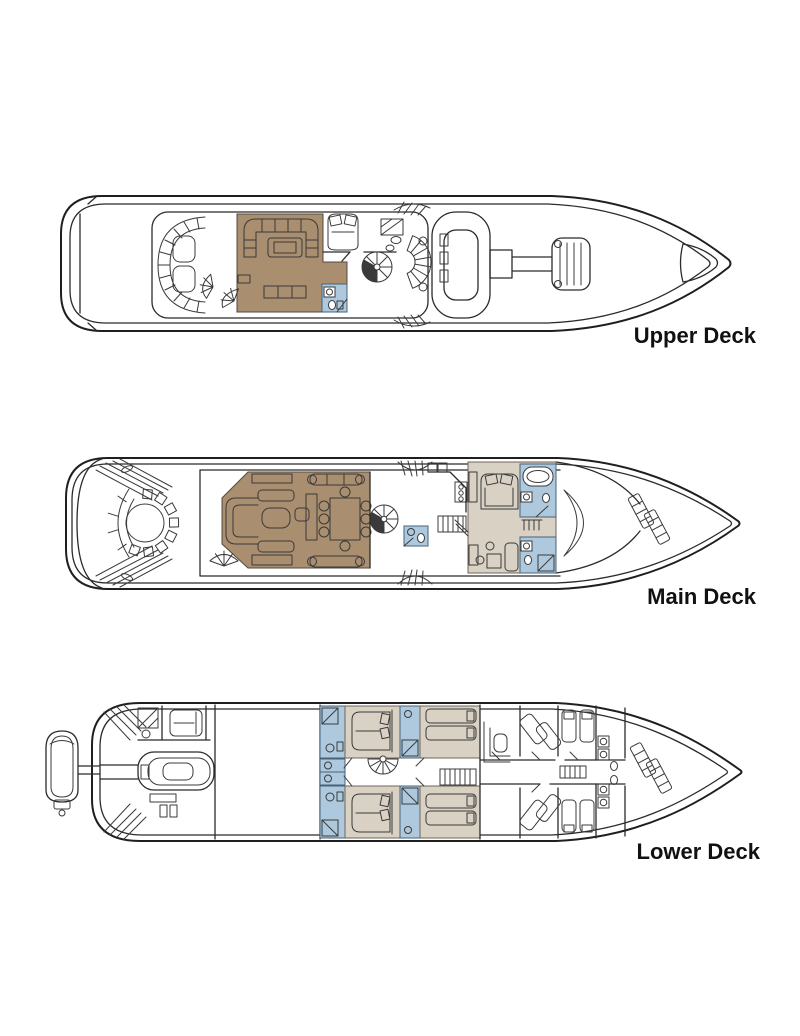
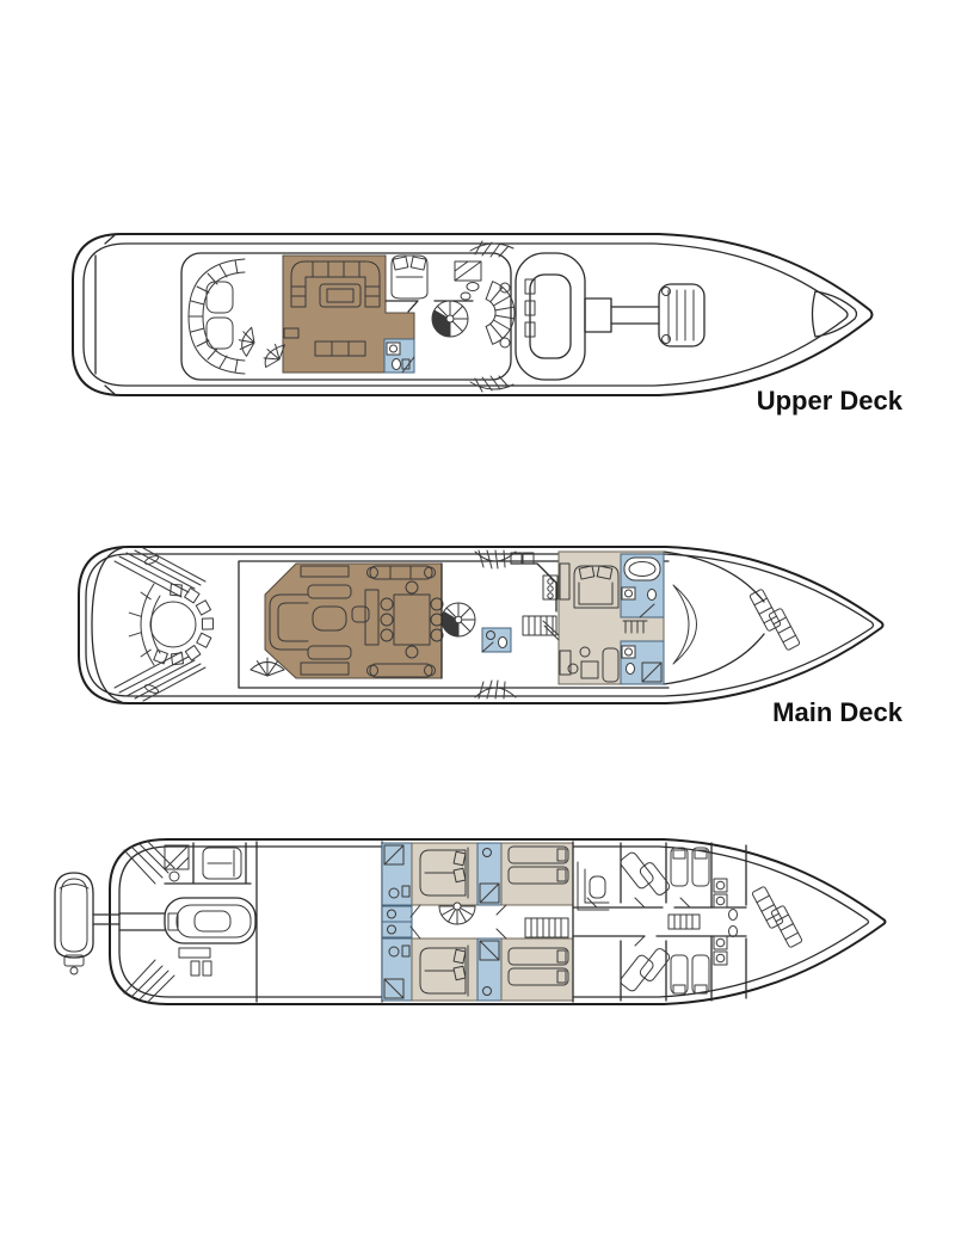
  Upper Deck
  Main Deck
- Lower Deck
